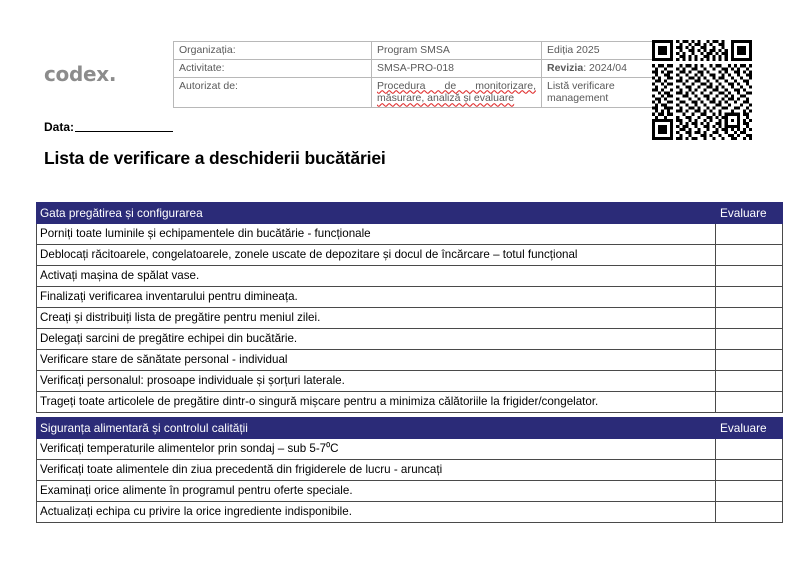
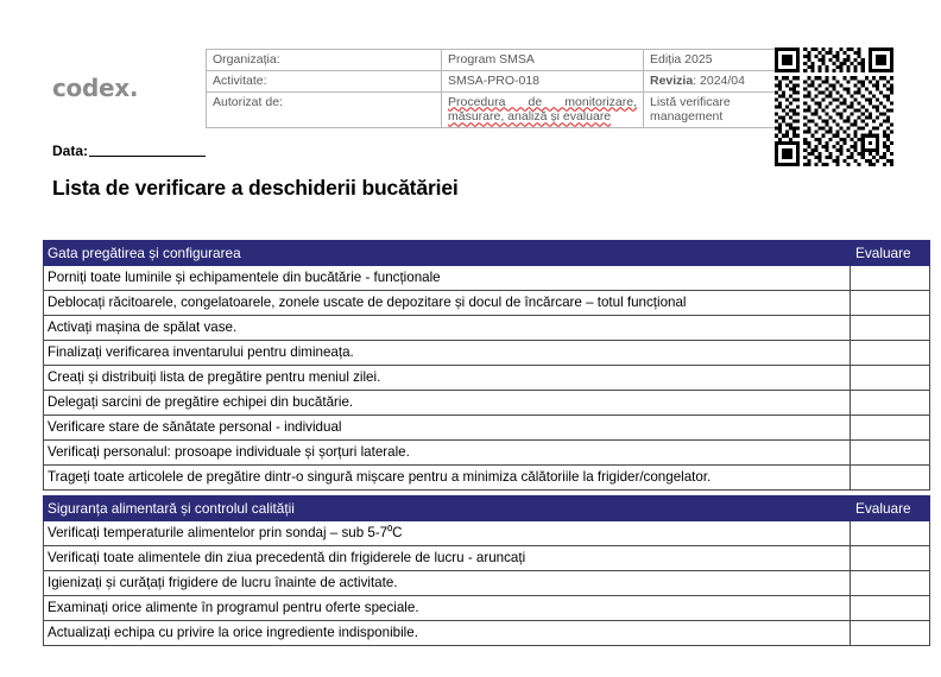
  codex.
  Organizația:	Program SMSA	Ediția 2025
  Activitate:	SMSA-PRO-018	Revizia: 2024/04
  Autorizat de:	Procedura de monitorizare, măsurare, analiză și evaluare	Listă verificare management
  Data:
  Lista de verificare a deschiderii bucătăriei
  Gata pregătirea și configurarea	Evaluare
  Porniți toate luminile și echipamentele din bucătărie - funcționale
  Deblocați răcitoarele, congelatoarele, zonele uscate de depozitare și docul de încărcare – totul funcțional
  Activați mașina de spălat vase.
  Finalizați verificarea inventarului pentru dimineața.
  Creați și distribuiți lista de pregătire pentru meniul zilei.
  Delegați sarcini de pregătire echipei din bucătărie.
  Verificare stare de sănătate personal - individual
  Verificați personalul: prosoape individuale și șorțuri laterale.
  Trageți toate articolele de pregătire dintr-o singură mișcare pentru a minimiza călătoriile la frigider/congelator.
  Siguranța alimentară și controlul calității	Evaluare
  Verificați temperaturile alimentelor prin sondaj – sub 5-7⁰C
  Verificați toate alimentele din ziua precedentă din frigiderele de lucru - aruncați
+ Igienizați și curățați frigidere de lucru înainte de activitate.
  Examinați orice alimente în programul pentru oferte speciale.
  Actualizați echipa cu privire la orice ingrediente indisponibile.
